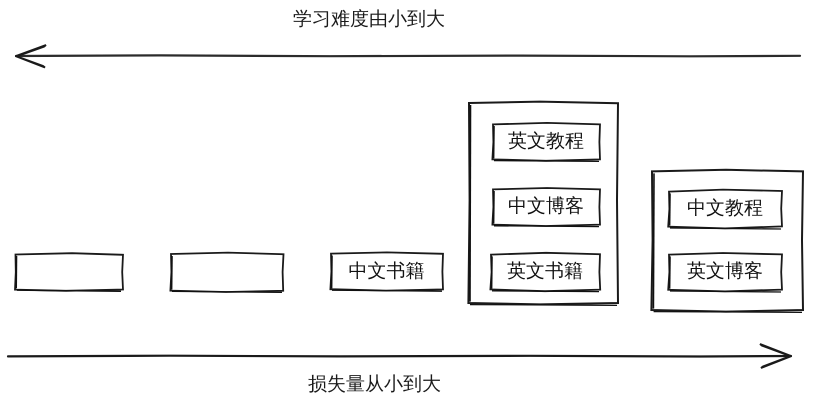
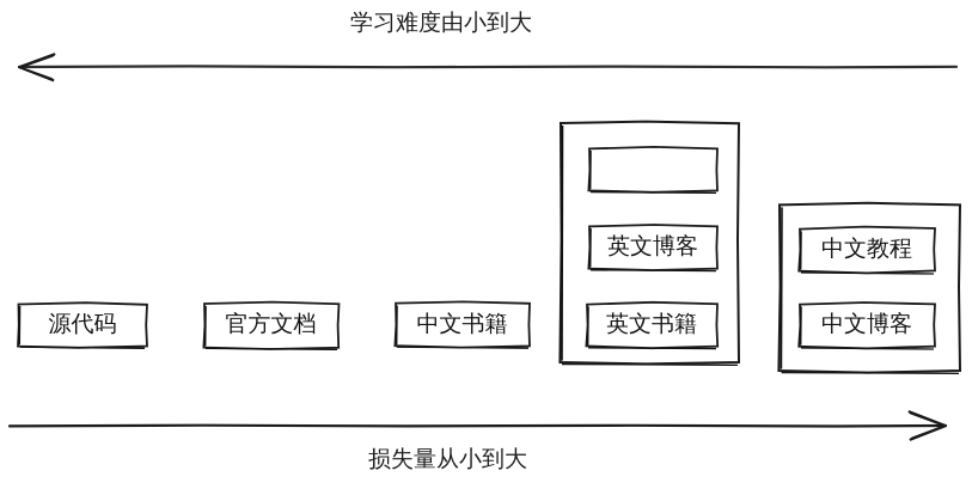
  学习难度由小到大
  损失量从小到大
+ 源代码
+ 官方文档
  中文书籍
- 英文教程
- 中文博客
+ 英文博客
  英文书籍
  中文教程
- 英文博客
+ 中文博客
